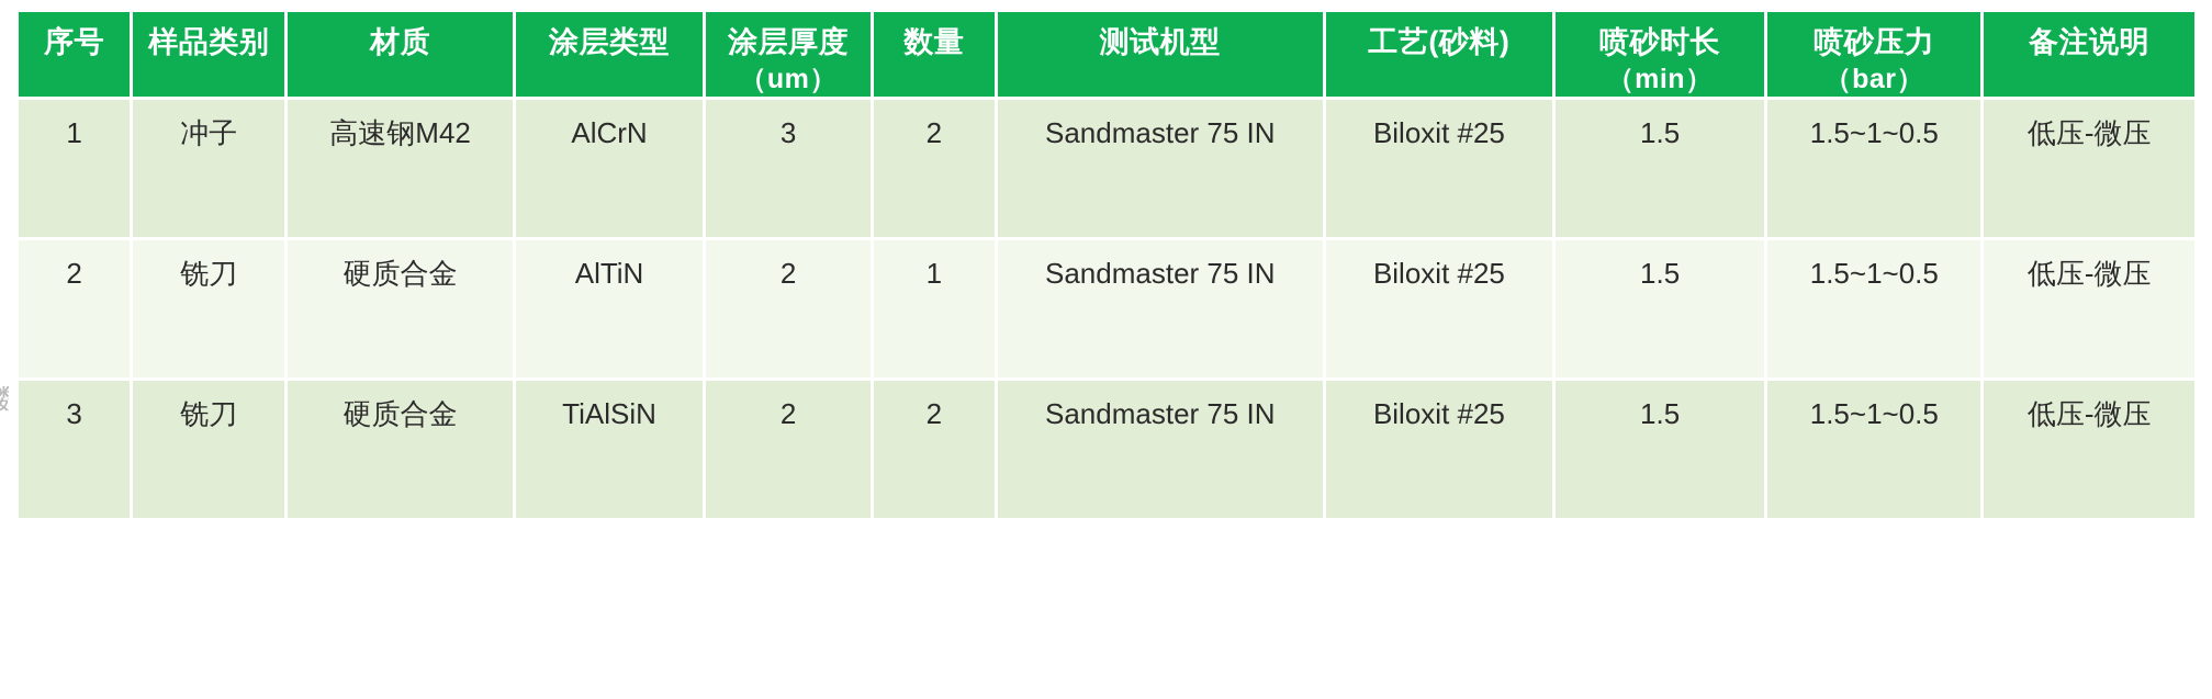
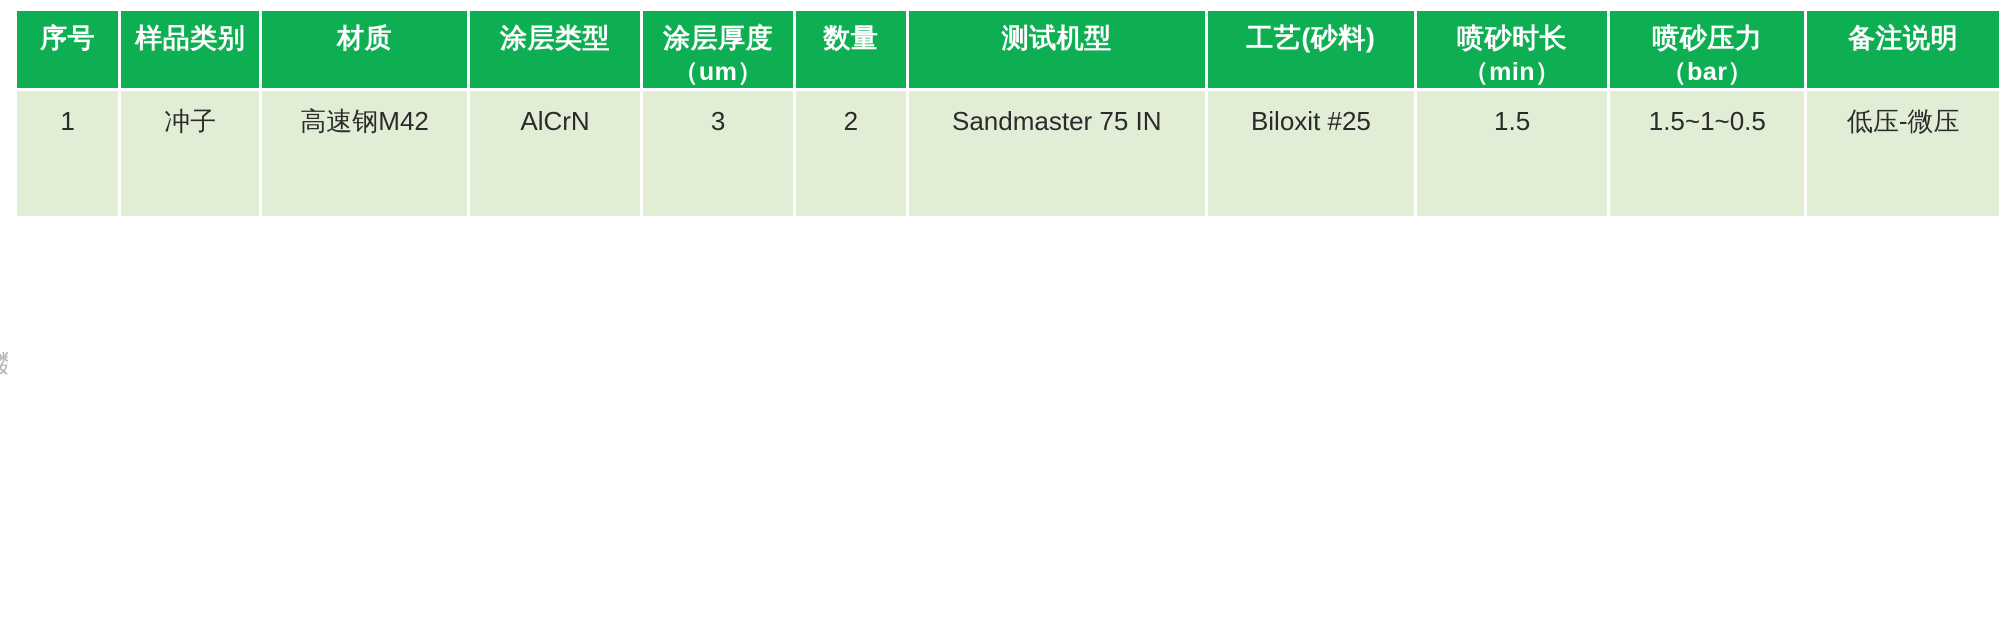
  序号	样品类别	材质	涂层类型	涂层厚度 （um）	数量	测试机型	工艺(砂料)	喷砂时长 （min）	喷砂压力 （bar）	备注说明
  1	冲子	高速钢M42	AlCrN	3	2	Sandmaster 75 IN	Biloxit #25	1.5	1.5~1~0.5	低压-微压
- 2	铣刀	硬质合金	AlTiN	2	1	Sandmaster 75 IN	Biloxit #25	1.5	1.5~1~0.5	低压-微压
- 3	铣刀	硬质合金	TiAlSiN	2	2	Sandmaster 75 IN	Biloxit #25	1.5	1.5~1~0.5	低压-微压
